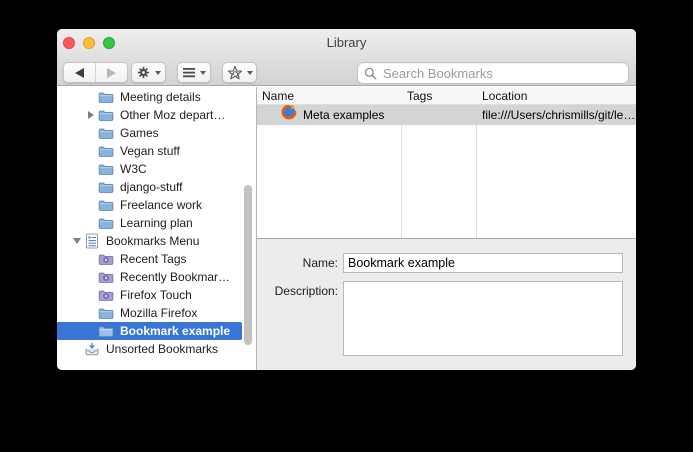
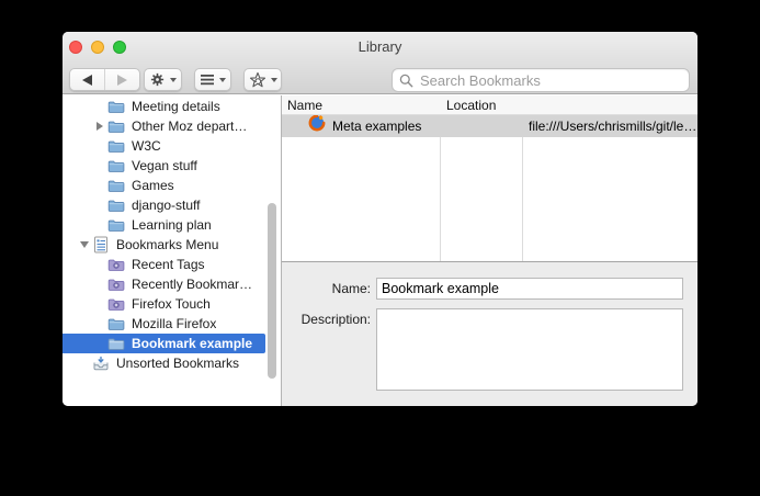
  Library
  Search Bookmarks
  Meeting details
  Other Moz depart…
- Games
+ W3C
  Vegan stuff
- W3C
+ Games
  django-stuff
- Freelance work
  Learning plan
  Bookmarks Menu
  Recent Tags
  Recently Bookmar…
  Firefox Touch
  Mozilla Firefox
  Bookmark example
  Unsorted Bookmarks
  Name
- Tags
  Location
  Meta examples
  file:///Users/chrismills/git/le…
  Name:
  Bookmark example
  Description:
